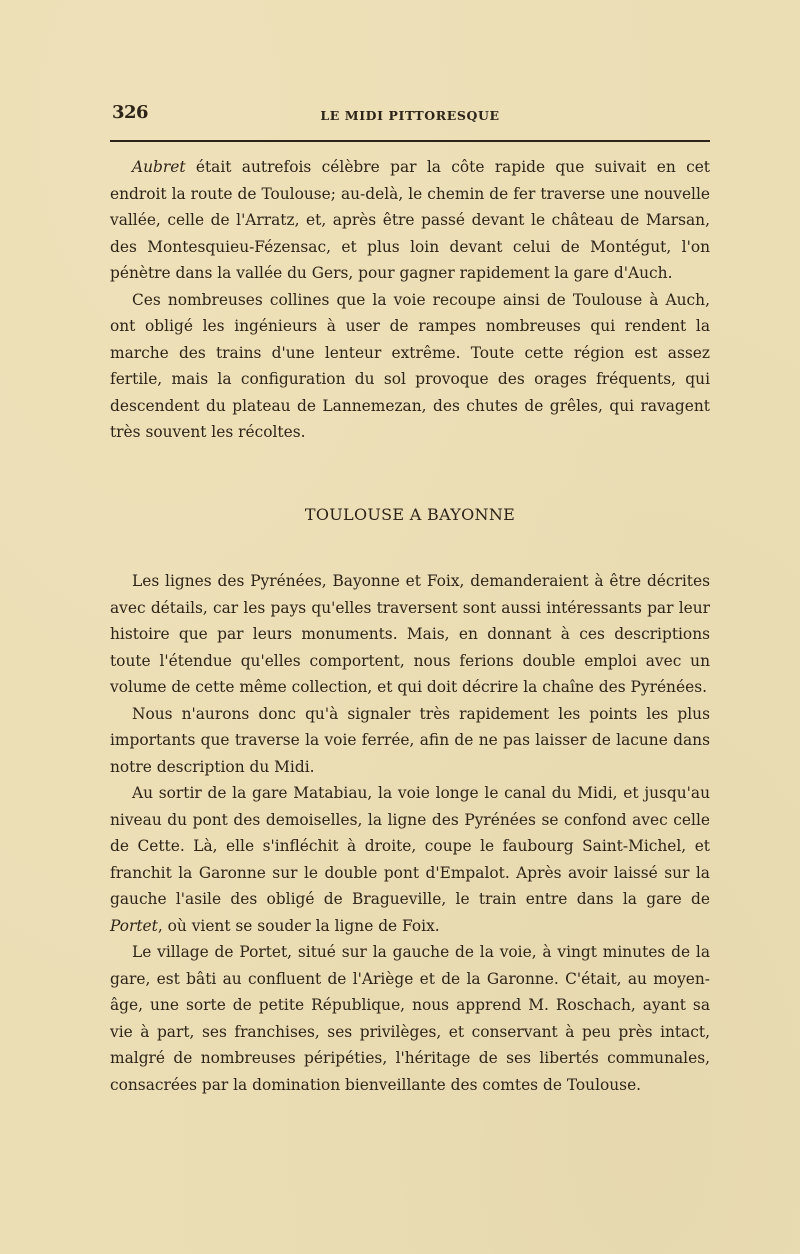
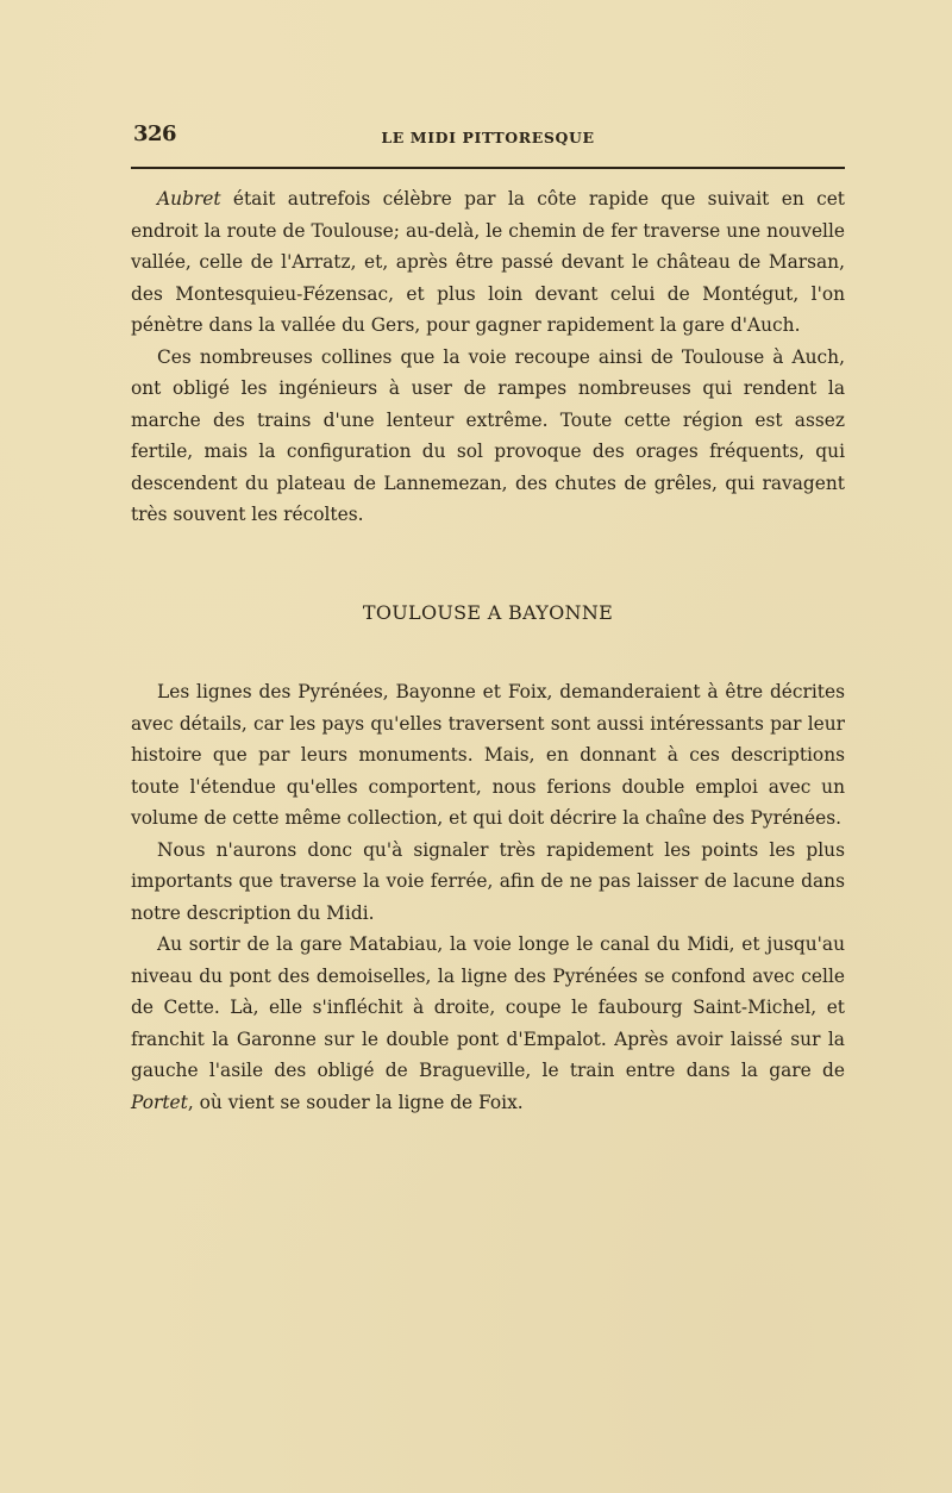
  326
  LE MIDI PITTORESQUE
  Aubret était autrefois célèbre par la côte rapide que suivait en cet endroit la route de Toulouse; au-delà, le chemin de fer traverse une nouvelle vallée, celle de l'Arratz, et, après être passé devant le château de Marsan, des Montesquieu-Fézensac, et plus loin devant celui de Montégut, l'on pénètre dans la vallée du Gers, pour gagner rapidement la gare d'Auch.
  Ces nombreuses collines que la voie recoupe ainsi de Toulouse à Auch, ont obligé les ingénieurs à user de rampes nombreuses qui rendent la marche des trains d'une lenteur extrême. Toute cette région est assez fertile, mais la configuration du sol provoque des orages fréquents, qui descendent du plateau de Lannemezan, des chutes de grêles, qui ravagent très souvent les récoltes.
  TOULOUSE A BAYONNE
  Les lignes des Pyrénées, Bayonne et Foix, demanderaient à être décrites avec détails, car les pays qu'elles traversent sont aussi intéressants par leur histoire que par leurs monuments. Mais, en donnant à ces descriptions toute l'étendue qu'elles comportent, nous ferions double emploi avec un volume de cette même collection, et qui doit décrire la chaîne des Pyrénées.
  Nous n'aurons donc qu'à signaler très rapidement les points les plus importants que traverse la voie ferrée, afin de ne pas laisser de lacune dans notre description du Midi.
  Au sortir de la gare Matabiau, la voie longe le canal du Midi, et jusqu'au niveau du pont des demoiselles, la ligne des Pyrénées se confond avec celle de Cette. Là, elle s'infléchit à droite, coupe le faubourg Saint-Michel, et franchit la Garonne sur le double pont d'Empalot. Après avoir laissé sur la gauche l'asile des obligé de Bragueville, le train entre dans la gare de Portet, où vient se souder la ligne de Foix.
- Le village de Portet, situé sur la gauche de la voie, à vingt minutes de la gare, est bâti au confluent de l'Ariège et de la Garonne. C'était, au moyen-âge, une sorte de petite République, nous apprend M. Roschach, ayant sa vie à part, ses franchises, ses privilèges, et conservant à peu près intact, malgré de nombreuses péripéties, l'héritage de ses libertés communales, consacrées par la domination bienveillante des comtes de Toulouse.
